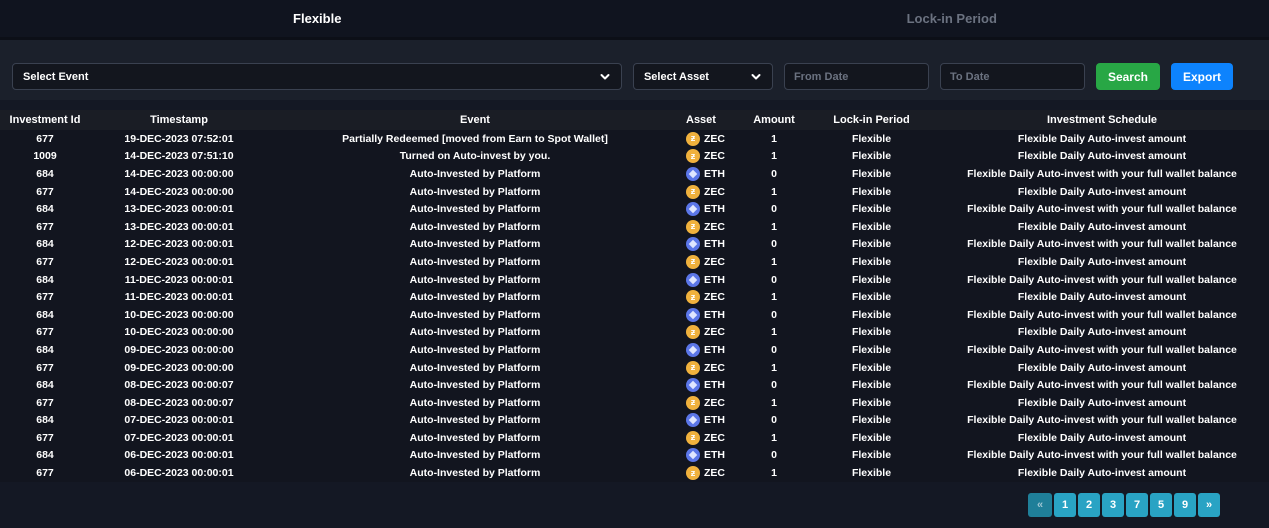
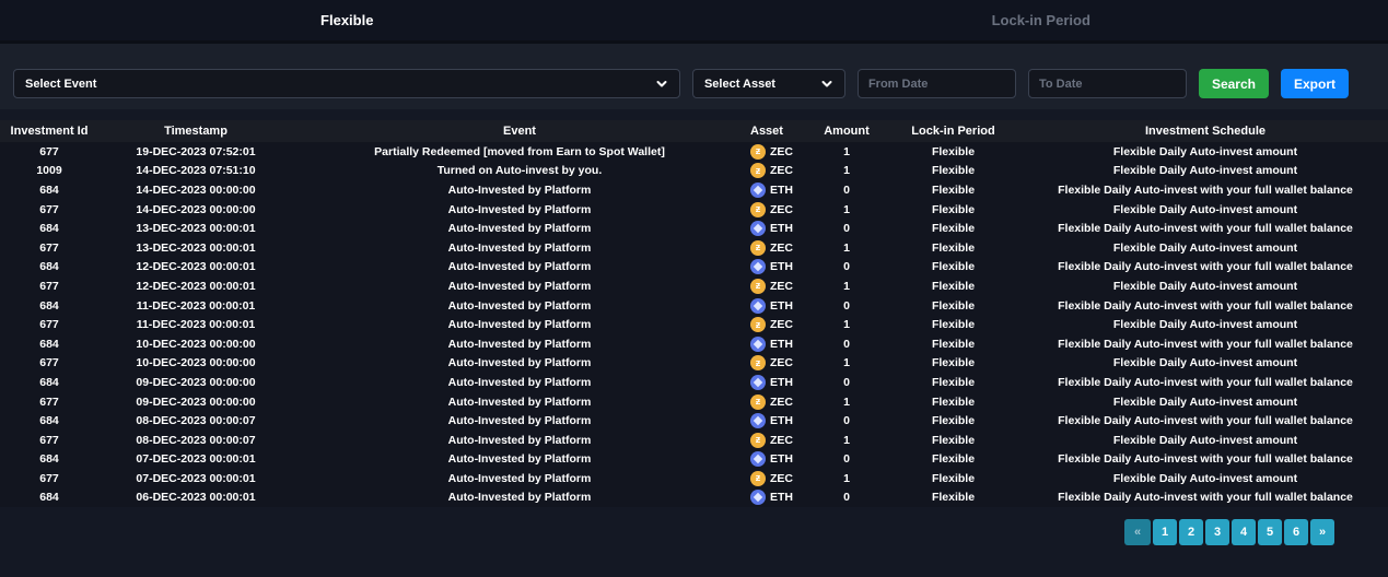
  Flexible
  Lock-in Period
  Select Event
  Select Asset
  From Date
  To Date
  Search
  Export
  Investment Id	Timestamp	Event	Asset	Amount	Lock-in Period	Investment Schedule
  677	19-DEC-2023 07:52:01	Partially Redeemed [moved from Earn to Spot Wallet]	ƶ ZEC	1	Flexible	Flexible Daily Auto-invest amount
  1009	14-DEC-2023 07:51:10	Turned on Auto-invest by you.	ƶ ZEC	1	Flexible	Flexible Daily Auto-invest amount
  684	14-DEC-2023 00:00:00	Auto-Invested by Platform	ETH	0	Flexible	Flexible Daily Auto-invest with your full wallet balance
  677	14-DEC-2023 00:00:00	Auto-Invested by Platform	ƶ ZEC	1	Flexible	Flexible Daily Auto-invest amount
  684	13-DEC-2023 00:00:01	Auto-Invested by Platform	ETH	0	Flexible	Flexible Daily Auto-invest with your full wallet balance
  677	13-DEC-2023 00:00:01	Auto-Invested by Platform	ƶ ZEC	1	Flexible	Flexible Daily Auto-invest amount
  684	12-DEC-2023 00:00:01	Auto-Invested by Platform	ETH	0	Flexible	Flexible Daily Auto-invest with your full wallet balance
  677	12-DEC-2023 00:00:01	Auto-Invested by Platform	ƶ ZEC	1	Flexible	Flexible Daily Auto-invest amount
  684	11-DEC-2023 00:00:01	Auto-Invested by Platform	ETH	0	Flexible	Flexible Daily Auto-invest with your full wallet balance
  677	11-DEC-2023 00:00:01	Auto-Invested by Platform	ƶ ZEC	1	Flexible	Flexible Daily Auto-invest amount
  684	10-DEC-2023 00:00:00	Auto-Invested by Platform	ETH	0	Flexible	Flexible Daily Auto-invest with your full wallet balance
  677	10-DEC-2023 00:00:00	Auto-Invested by Platform	ƶ ZEC	1	Flexible	Flexible Daily Auto-invest amount
  684	09-DEC-2023 00:00:00	Auto-Invested by Platform	ETH	0	Flexible	Flexible Daily Auto-invest with your full wallet balance
  677	09-DEC-2023 00:00:00	Auto-Invested by Platform	ƶ ZEC	1	Flexible	Flexible Daily Auto-invest amount
  684	08-DEC-2023 00:00:07	Auto-Invested by Platform	ETH	0	Flexible	Flexible Daily Auto-invest with your full wallet balance
  677	08-DEC-2023 00:00:07	Auto-Invested by Platform	ƶ ZEC	1	Flexible	Flexible Daily Auto-invest amount
  684	07-DEC-2023 00:00:01	Auto-Invested by Platform	ETH	0	Flexible	Flexible Daily Auto-invest with your full wallet balance
  677	07-DEC-2023 00:00:01	Auto-Invested by Platform	ƶ ZEC	1	Flexible	Flexible Daily Auto-invest amount
  684	06-DEC-2023 00:00:01	Auto-Invested by Platform	ETH	0	Flexible	Flexible Daily Auto-invest with your full wallet balance
- 677	06-DEC-2023 00:00:01	Auto-Invested by Platform	ƶ ZEC	1	Flexible	Flexible Daily Auto-invest amount
  «
  1
  2
  3
- 7
+ 4
  5
- 9
+ 6
  »
